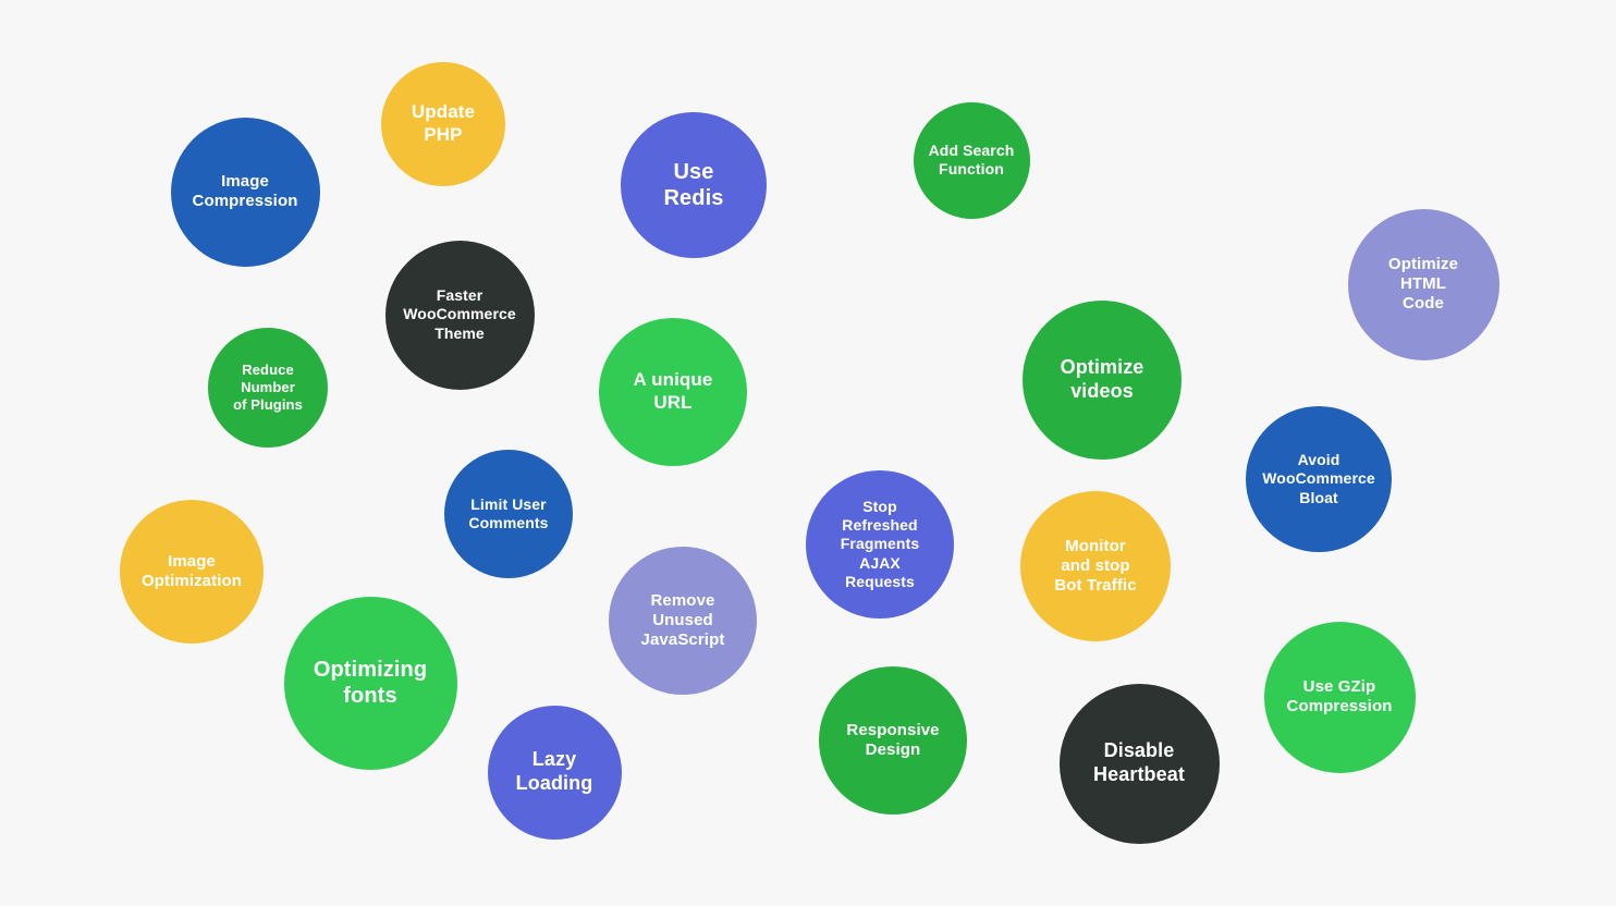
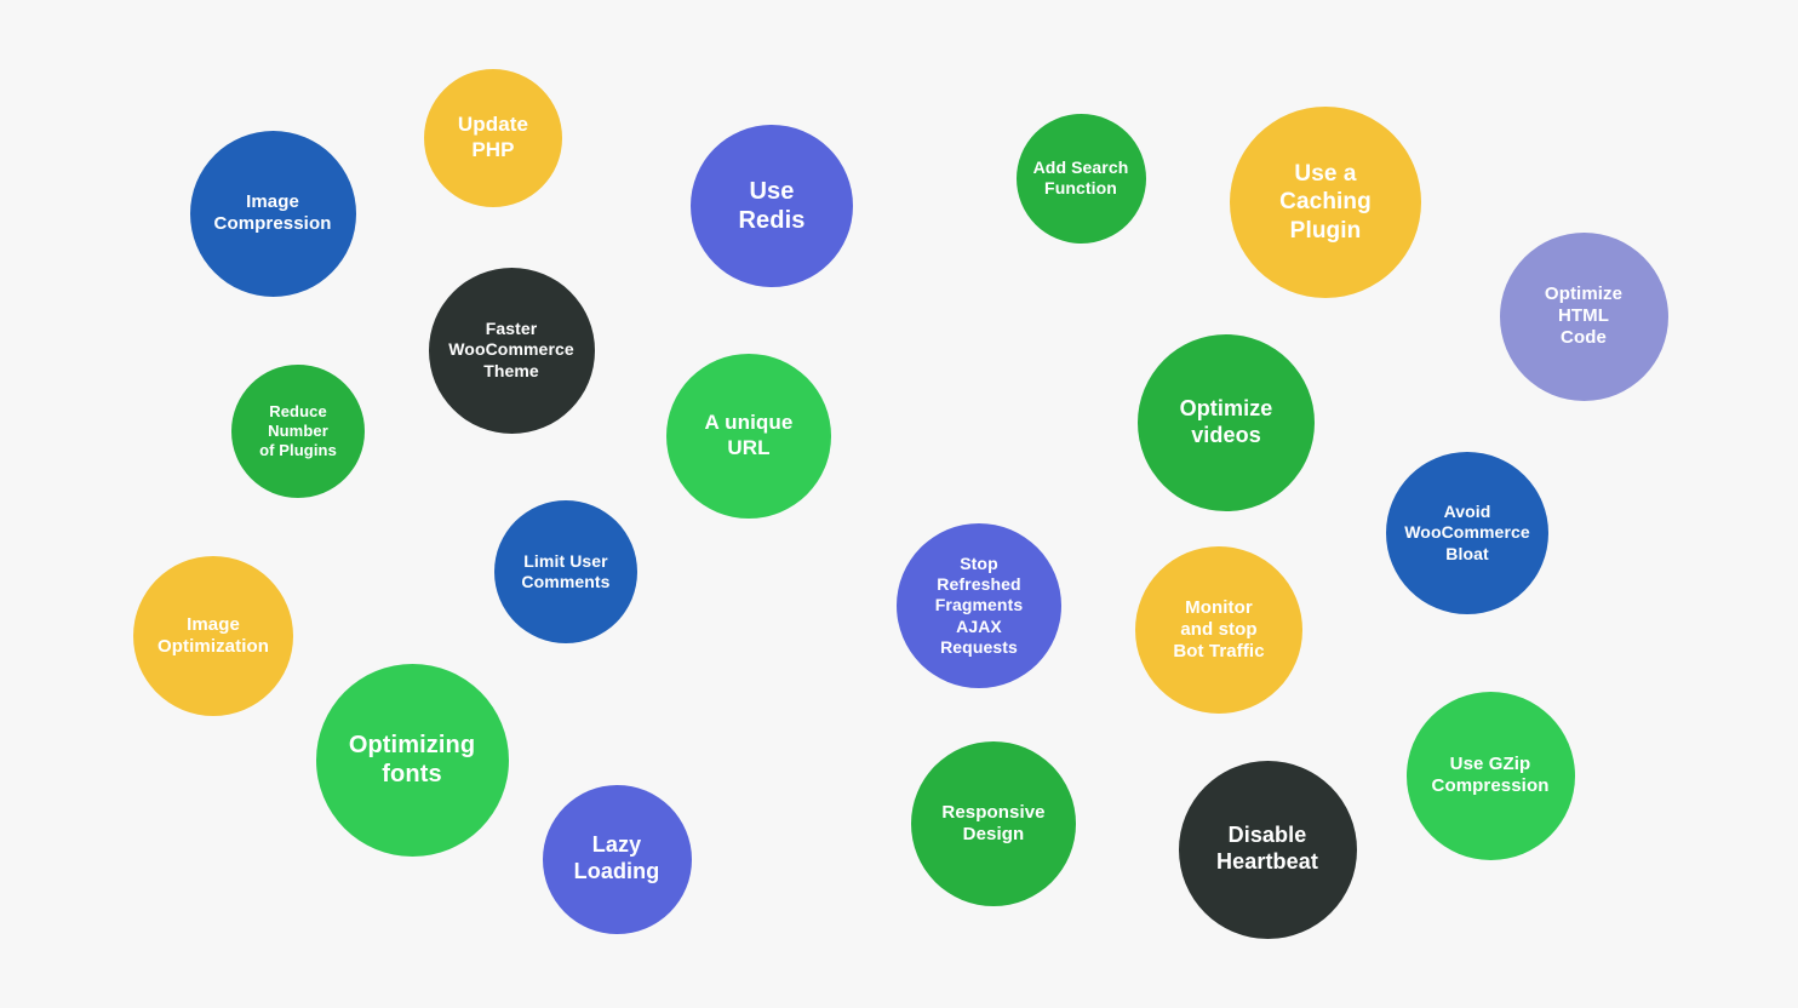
  Image
  Compression
  Update
  PHP
  Use
  Redis
  Add Search
  Function
+ Use a
+ Caching
+ Plugin
  Optimize
  HTML
  Code
  Faster
  WooCommerce
  Theme
  Reduce
  Number
  of Plugins
  A unique
  URL
  Optimize
  videos
  Avoid
  WooCommerce
  Bloat
  Limit User
  Comments
  Image
  Optimization
  Stop
  Refreshed
  Fragments
  AJAX
  Requests
  Monitor
  and stop
  Bot Traffic
- Remove
- Unused
- JavaScript
  Optimizing
  fonts
  Use GZip
  Compression
  Responsive
  Design
  Disable
  Heartbeat
  Lazy
  Loading
